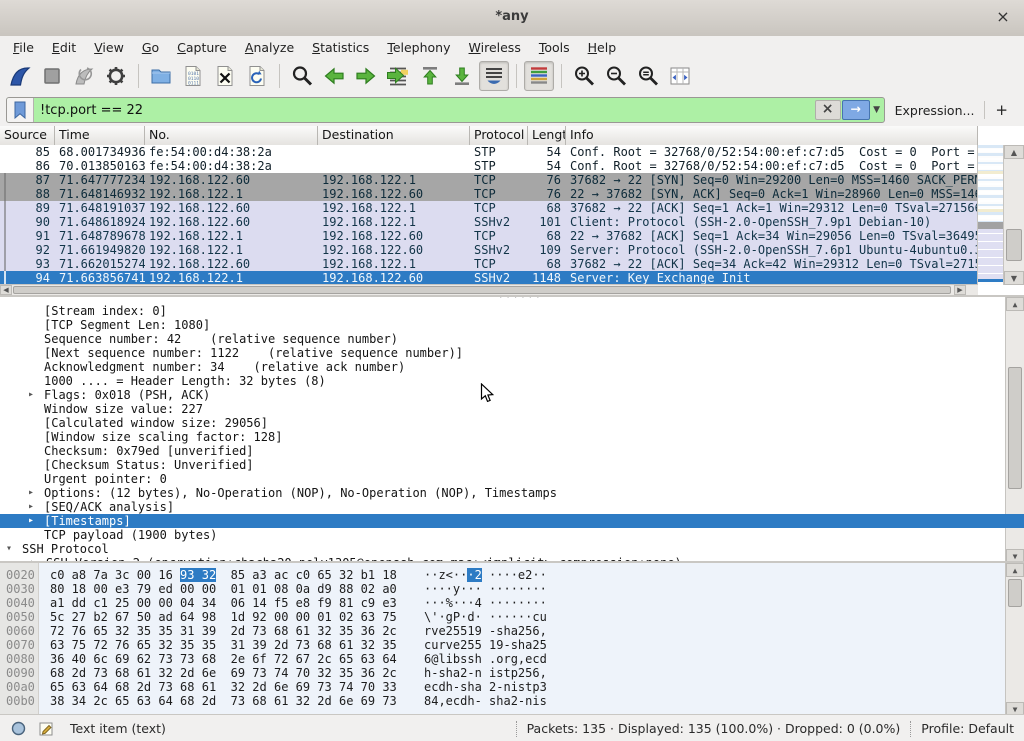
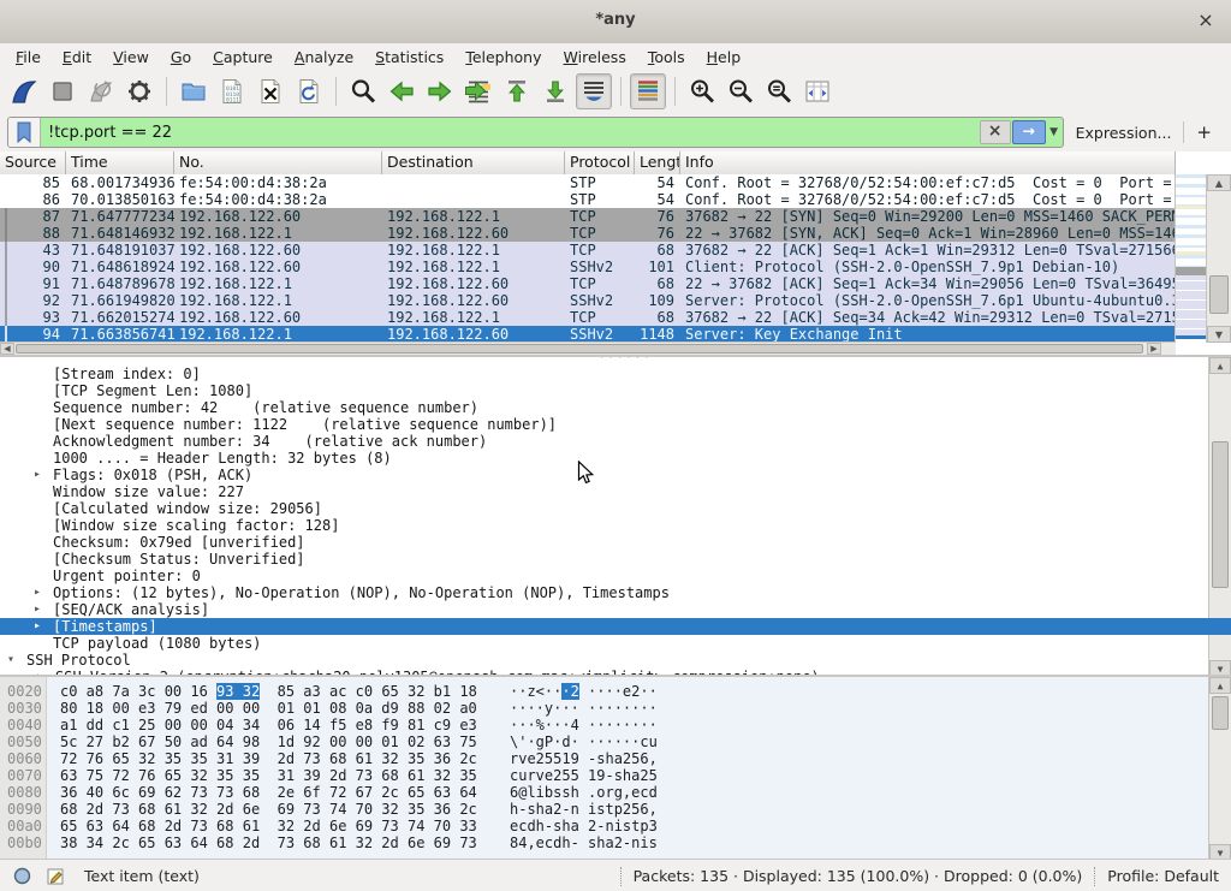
  *any
  ×
  File
  Edit
  View
  Go
  Capture
  Analyze
  Statistics
  Telephony
  Wireless
  Tools
  Help
  !tcp.port == 22
  ×
  →
  ▼
  Expression...
  +
  Source
  Time
  No.
  Destination
  Protocol
  Lengt
  Info
  85
  68.001734936
  fe:54:00:d4:38:2a
  STP
  54
  Conf. Root = 32768/0/52:54:00:ef:c7:d5 Cost = 0 Port =
  86
  70.013850163
  fe:54:00:d4:38:2a
  STP
  54
  Conf. Root = 32768/0/52:54:00:ef:c7:d5 Cost = 0 Port =
  87
  71.647777234
  192.168.122.60
  192.168.122.1
  TCP
  76
  37682 → 22 [SYN] Seq=0 Win=29200 Len=0 MSS=1460 SACK_PER
  88
  71.648146932
  192.168.122.1
  192.168.122.60
  TCP
  76
  22 → 37682 [SYN, ACK] Seq=0 Ack=1 Win=28960 Len=0 MSS=14
- 89
+ 43
  71.648191037
  192.168.122.60
  192.168.122.1
  TCP
  68
  37682 → 22 [ACK] Seq=1 Ack=1 Win=29312 Len=0 TSval=27156
  90
  71.648618924
  192.168.122.60
  192.168.122.1
  SSHv2
  101
  Client: Protocol (SSH-2.0-OpenSSH_7.9p1 Debian-10)
  91
  71.648789678
  192.168.122.1
  192.168.122.60
  TCP
  68
  22 → 37682 [ACK] Seq=1 Ack=34 Win=29056 Len=0 TSval=3649
  92
  71.661949820
  192.168.122.1
  192.168.122.60
  SSHv2
  109
  Server: Protocol (SSH-2.0-OpenSSH_7.6p1 Ubuntu-4ubuntu0.
  93
  71.662015274
  192.168.122.60
  192.168.122.1
  TCP
  68
  37682 → 22 [ACK] Seq=34 Ack=42 Win=29312 Len=0 TSval=271
  94
  71.663856741
  192.168.122.1
  192.168.122.60
  SSHv2
  1148
  Server: Key Exchange Init
  ▲
  ▼
  ◀
  ▶
  ······
  ▲
  ▼
  [Stream index: 0]
  [TCP Segment Len: 1080]
  Sequence number: 42 (relative sequence number)
  [Next sequence number: 1122 (relative sequence number)]
  Acknowledgment number: 34 (relative ack number)
  1000 .... = Header Length: 32 bytes (8)
  ▸
  Flags: 0x018 (PSH, ACK)
  Window size value: 227
  [Calculated window size: 29056]
  [Window size scaling factor: 128]
  Checksum: 0x79ed [unverified]
  [Checksum Status: Unverified]
  Urgent pointer: 0
  ▸
  Options: (12 bytes), No-Operation (NOP), No-Operation (NOP), Timestamps
  ▸
  [SEQ/ACK analysis]
  ▸
  [Timestamps]
- TCP payload (1900 bytes)
+ TCP payload (1080 bytes)
  ▾
  SSH Protocol
  ······
  0020
  c0 a8 7a 3c 00 16 93 32 85 a3 ac c0 65 32 b1 18
  ··z<···2 ····e2··
  0030
  80 18 00 e3 79 ed 00 00 01 01 08 0a d9 88 02 a0
  ····y··· ········
  0040
  a1 dd c1 25 00 00 04 34 06 14 f5 e8 f9 81 c9 e3
  ···%···4 ········
  0050
  5c 27 b2 67 50 ad 64 98 1d 92 00 00 01 02 63 75
  \'·gP·d· ······cu
  0060
  72 76 65 32 35 35 31 39 2d 73 68 61 32 35 36 2c
  rve25519 -sha256,
  0070
  63 75 72 76 65 32 35 35 31 39 2d 73 68 61 32 35
  curve255 19-sha25
  0080
  36 40 6c 69 62 73 73 68 2e 6f 72 67 2c 65 63 64
  6@libssh .org,ecd
  0090
  68 2d 73 68 61 32 2d 6e 69 73 74 70 32 35 36 2c
  h-sha2-n istp256,
  00a0
  65 63 64 68 2d 73 68 61 32 2d 6e 69 73 74 70 33
  ecdh-sha 2-nistp3
  00b0
  38 34 2c 65 63 64 68 2d 73 68 61 32 2d 6e 69 73
  84,ecdh- sha2-nis
  ▲
  ▼
  Text item (text)
  Packets: 135 · Displayed: 135 (100.0%) · Dropped: 0 (0.0%)
  Profile: Default
